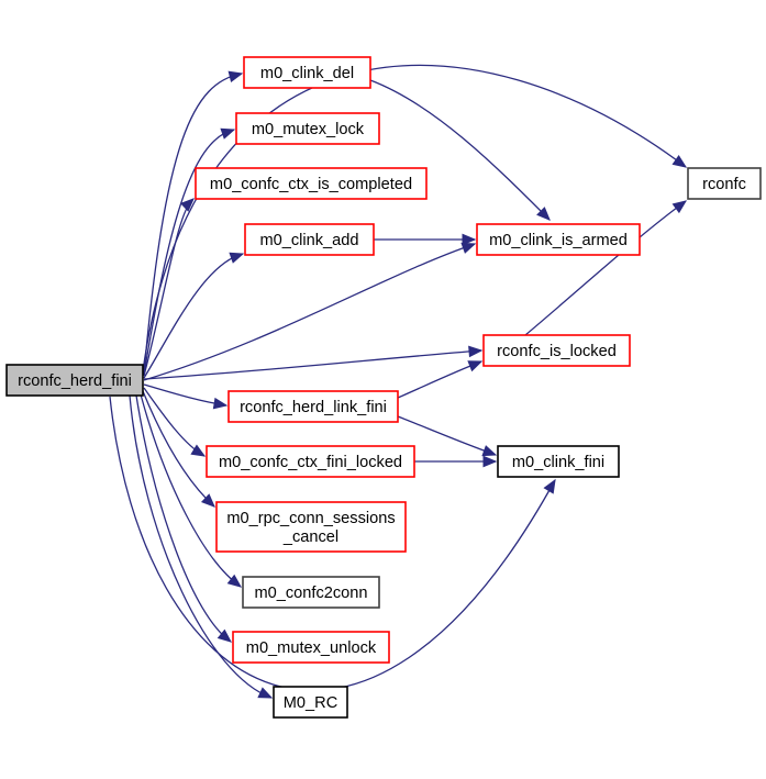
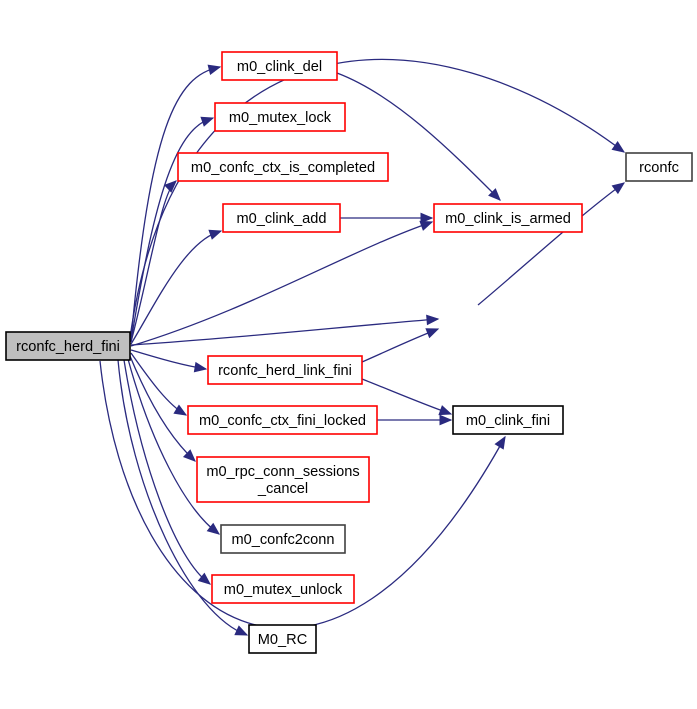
  rconfc_herd_fini
  m0_clink_del
  m0_mutex_lock
  m0_confc_ctx_is_completed
  m0_clink_add
  m0_clink_is_armed
  rconfc
- rconfc_is_locked
  rconfc_herd_link_fini
  m0_confc_ctx_fini_locked
  m0_clink_fini
  m0_rpc_conn_sessions _cancel
  m0_confc2conn
  m0_mutex_unlock
  M0_RC
